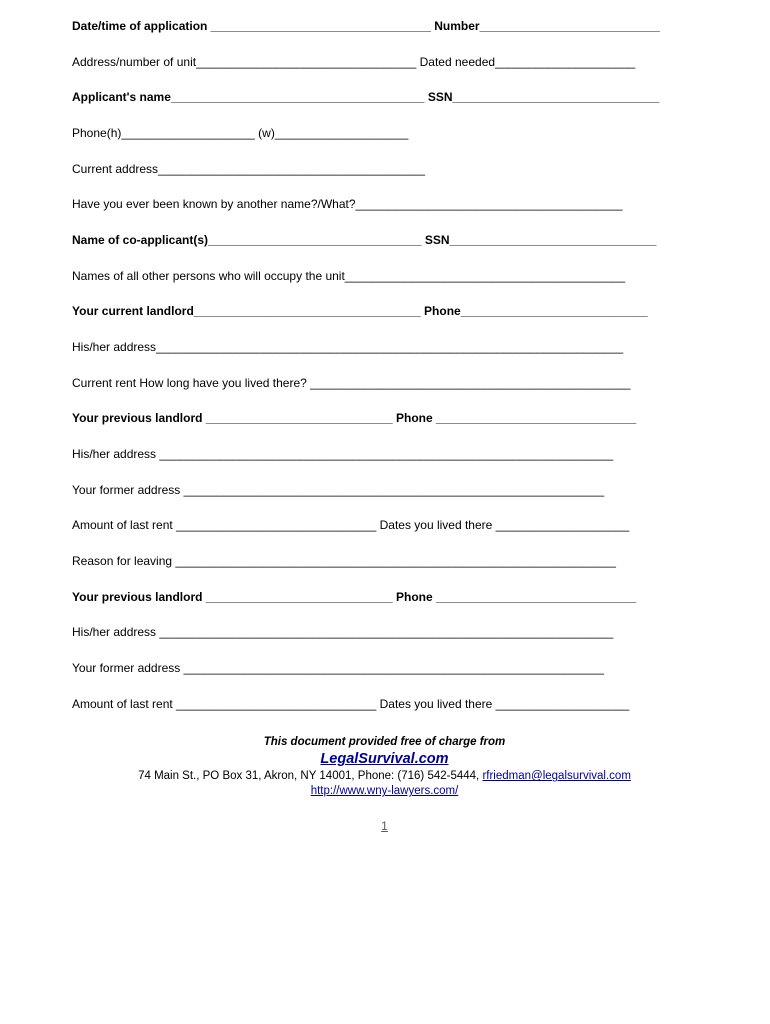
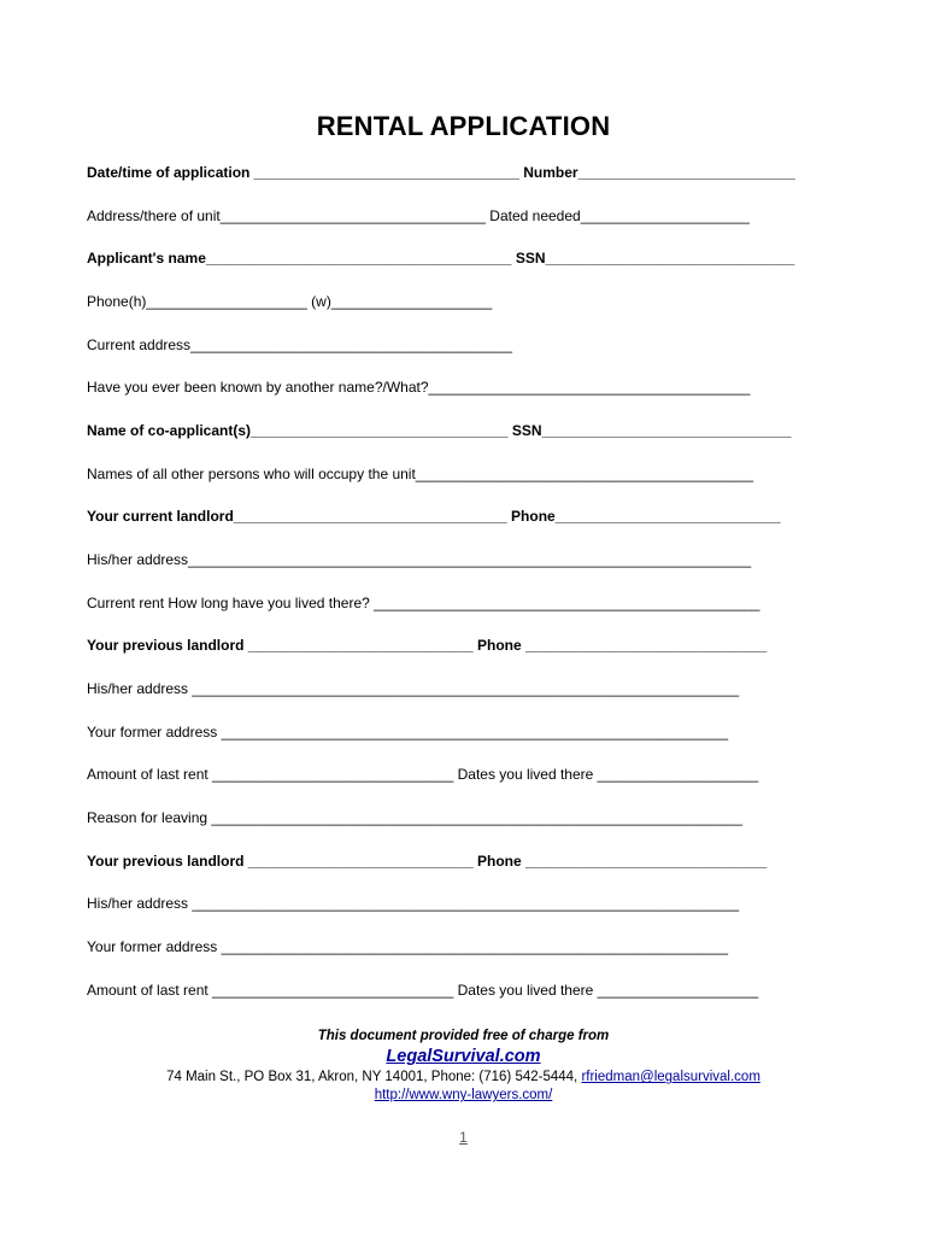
+ RENTAL APPLICATION
  Date/time of application _________________________________ Number___________________________
- Address/number of unit_________________________________ Dated needed_____________________
+ Address/there of unit_________________________________ Dated needed_____________________
  Applicant's name______________________________________ SSN_______________________________
  Phone(h)____________________ (w)____________________
  Current address________________________________________
  Have you ever been known by another name?/What?________________________________________
  Name of co-applicant(s)________________________________ SSN_______________________________
  Names of all other persons who will occupy the unit__________________________________________
  Your current landlord__________________________________ Phone____________________________
  His/her address______________________________________________________________________
  Current rent How long have you lived there? ________________________________________________
  Your previous landlord ____________________________ Phone ______________________________
  His/her address ____________________________________________________________________
  Your former address _______________________________________________________________
  Amount of last rent ______________________________ Dates you lived there ____________________
  Reason for leaving __________________________________________________________________
  Your previous landlord ____________________________ Phone ______________________________
  His/her address ____________________________________________________________________
  Your former address _______________________________________________________________
  Amount of last rent ______________________________ Dates you lived there ____________________
  This document provided free of charge from
  LegalSurvival.com
  74 Main St., PO Box 31, Akron, NY 14001, Phone: (716) 542-5444, rfriedman@legalsurvival.com
  http://www.wny-lawyers.com/
  1
